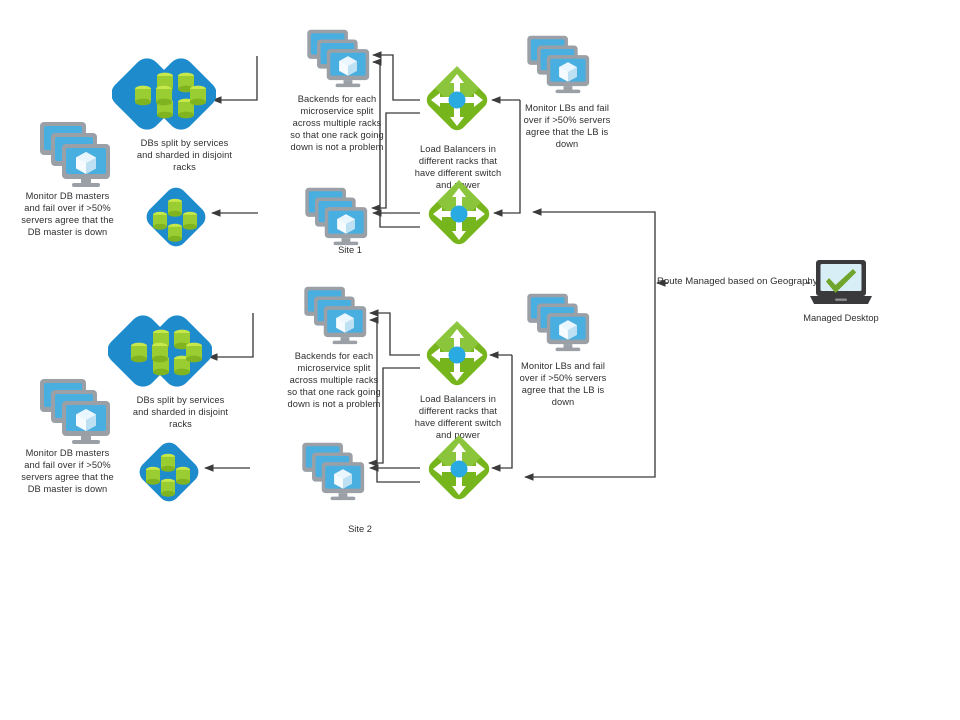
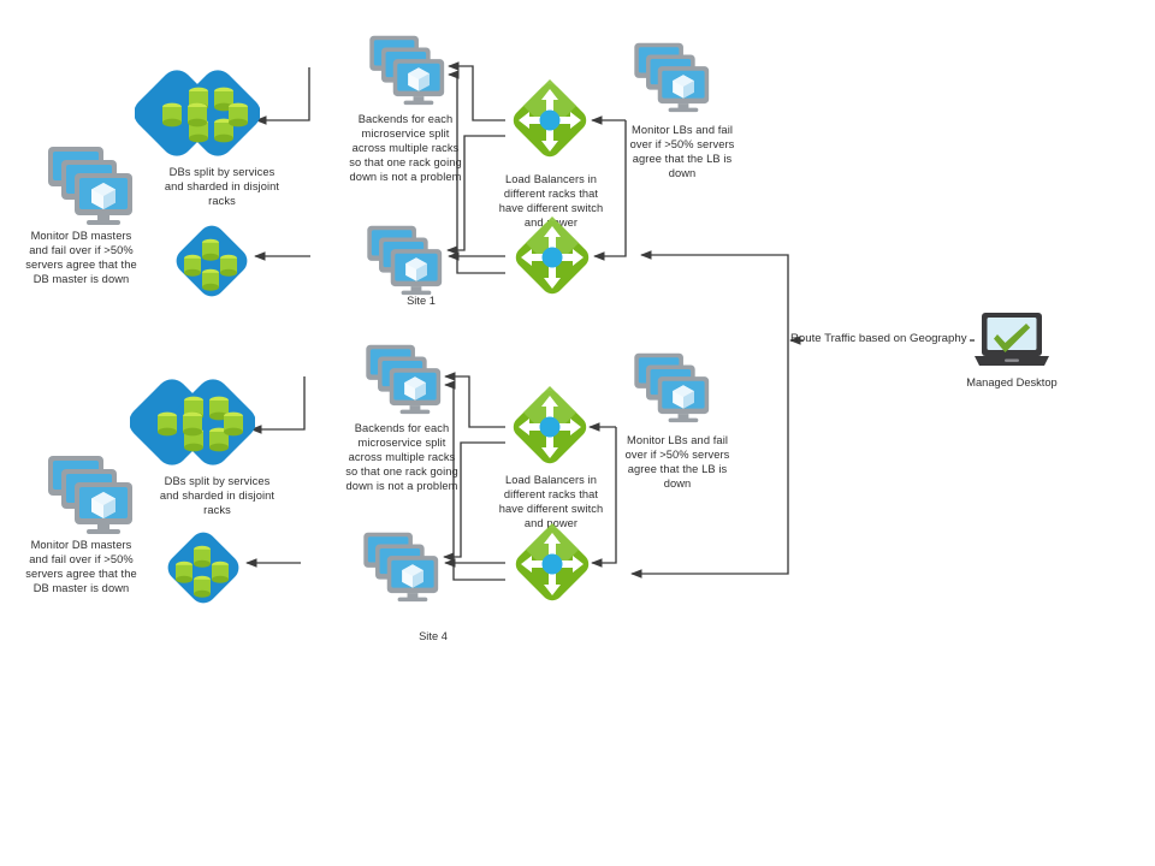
  Monitor DB masters
  and fail over if >50%
  servers agree that the
  DB master is down
  DBs split by services
  and sharded in disjoint
  racks
  Backends for each
  microservice split
  across multiple racks
  so that one rack going
  down is not a problem
  Site 1
  Load Balancers in
  different racks that
  have different switch
  andwer
  Monitor LBs and fail
  over if >50% servers
  agree that the LB is
  down
  Monitor DB masters
  and fail over if >50%
  servers agree that the
  DB master is down
  DBs split by services
  and sharded in disjoint
  racks
  Backends for each
  microservice split
  across multiple racks
  so that one rack going
  down is not a problem
- Site 2
+ Site 4
  Load Balancers in
  different racks that
  have different switch
  and power
  Monitor LBs and fail
  over if >50% servers
  agree that the LB is
  down
- Route Managed based on Geography
+ Route Traffic based on Geography
  Managed Desktop
